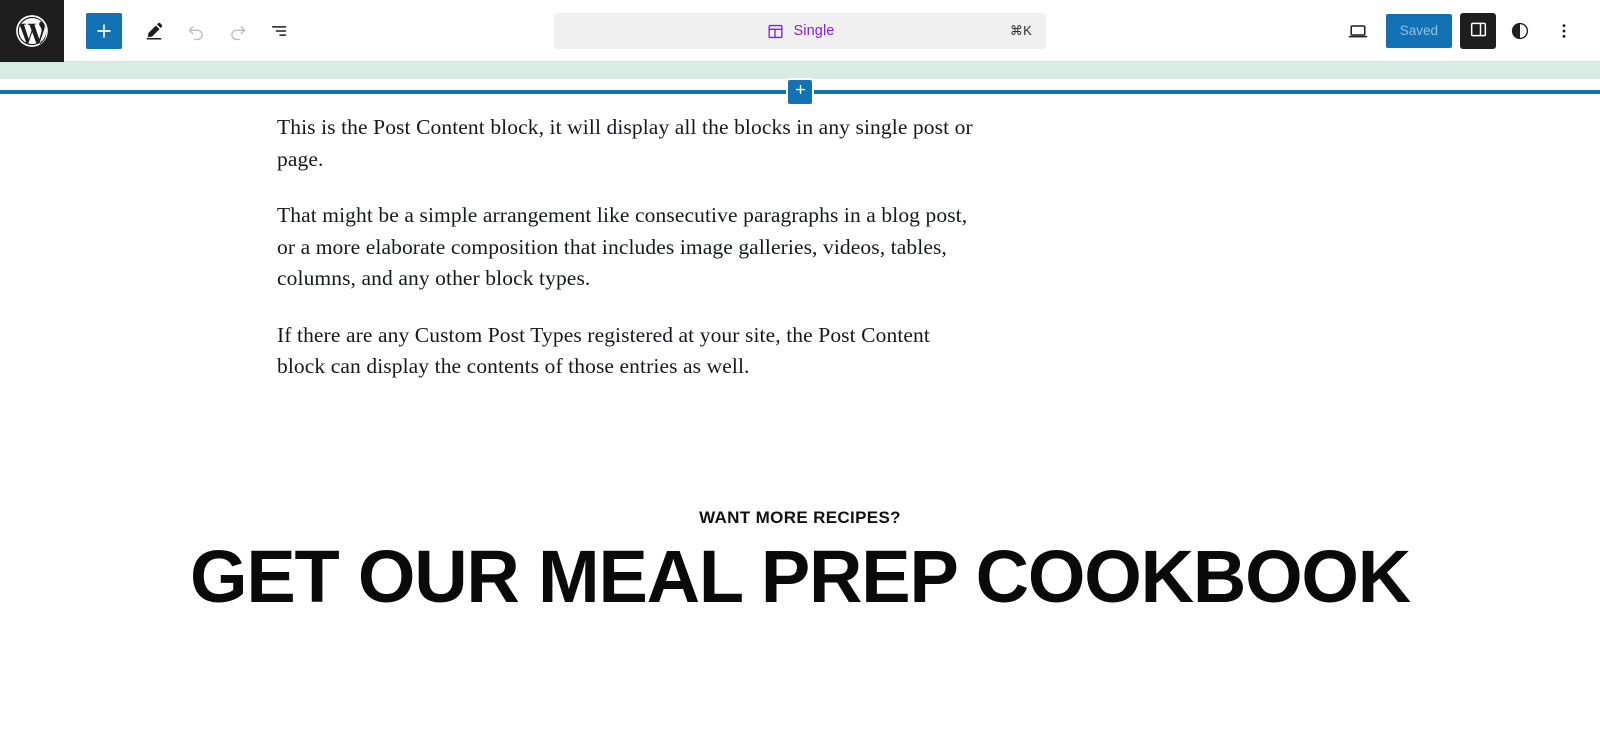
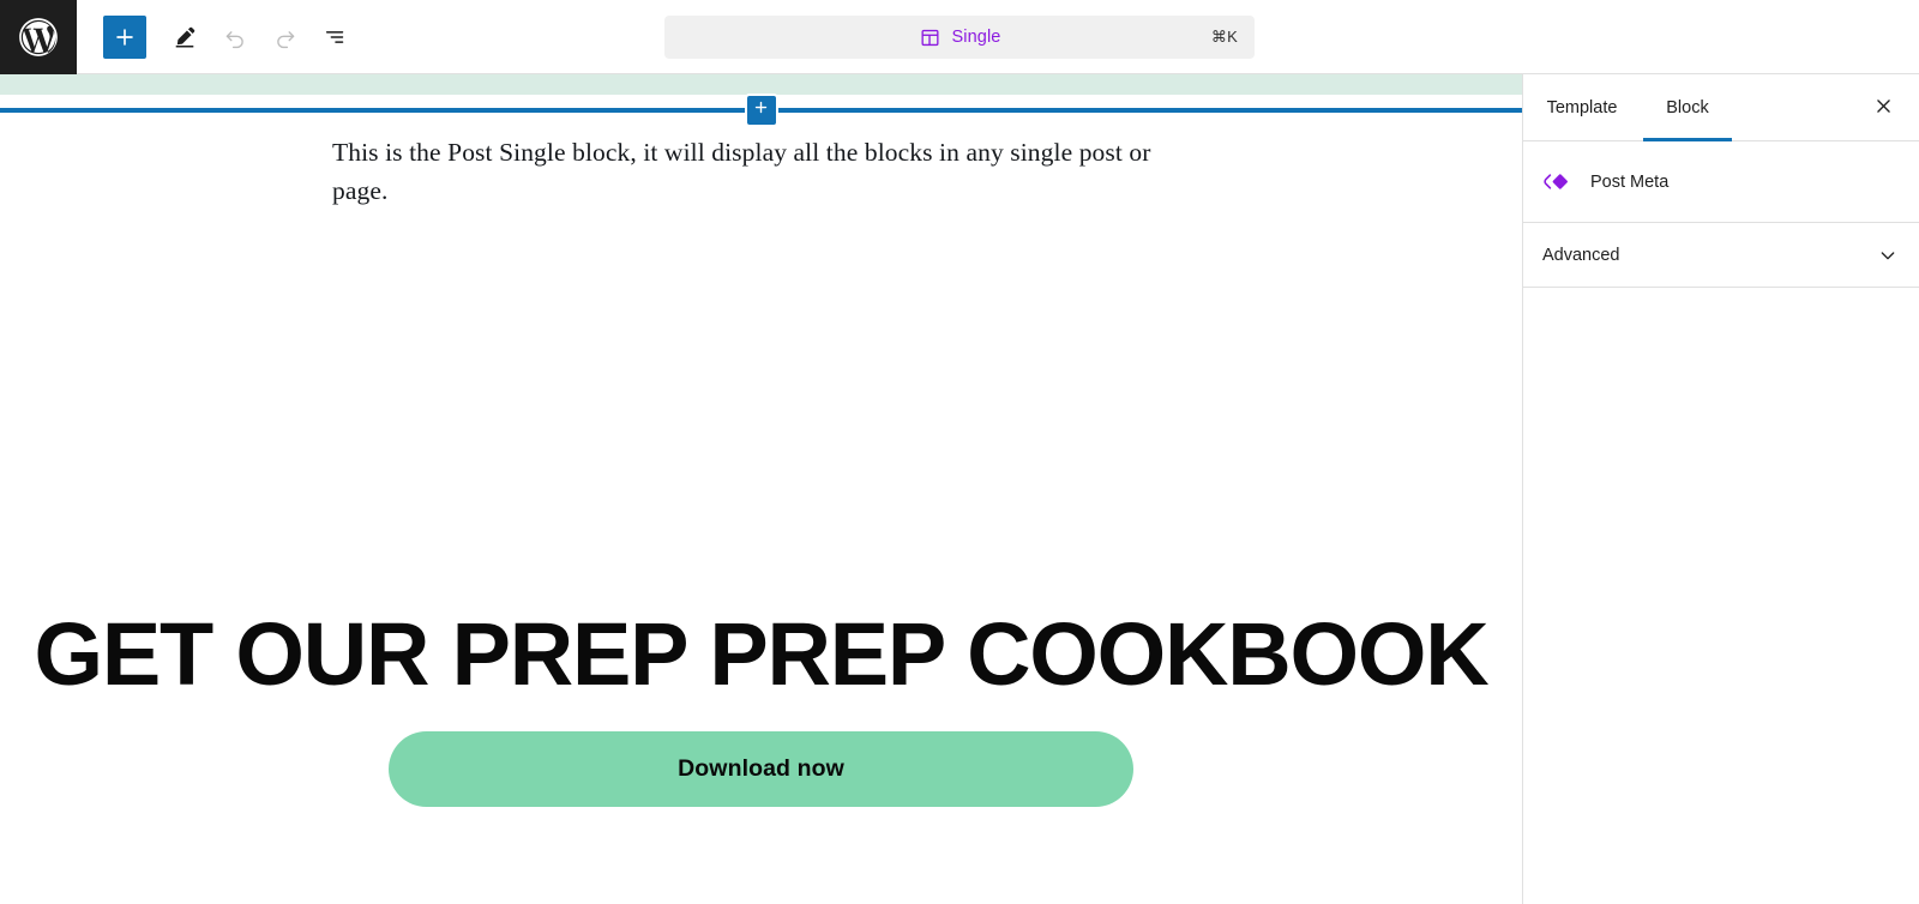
  Single
  ⌘K
- Saved
- This is the Post Content block, it will display all the blocks in any single post or page.
+ This is the Post Single block, it will display all the blocks in any single post or page.
- That might be a simple arrangement like consecutive paragraphs in a blog post, or a more elaborate composition that includes image galleries, videos, tables, columns, and any other block types.
- If there are any Custom Post Types registered at your site, the Post Content block can display the contents of those entries as well.
- WANT MORE RECIPES?
- GET OUR MEAL PREP COOKBOOK
+ GET OUR PREP PREP COOKBOOK
+ Download now
+ Template
+ Block
+ Post Meta
+ Advanced
